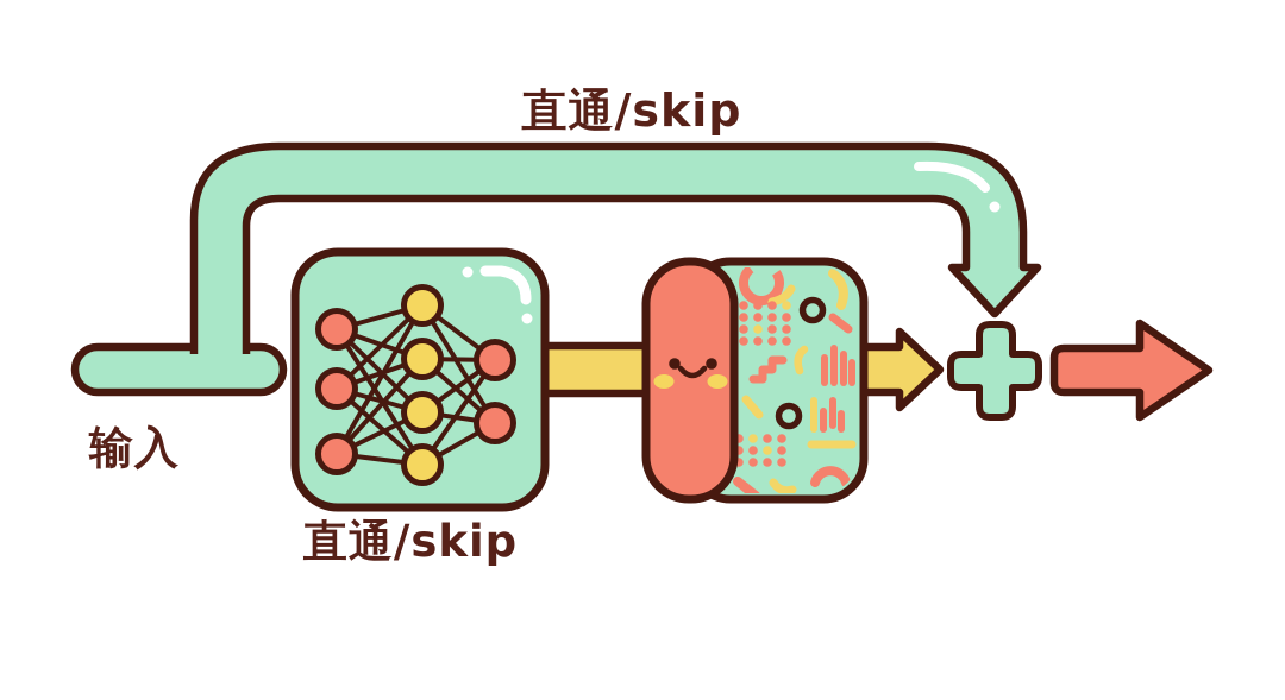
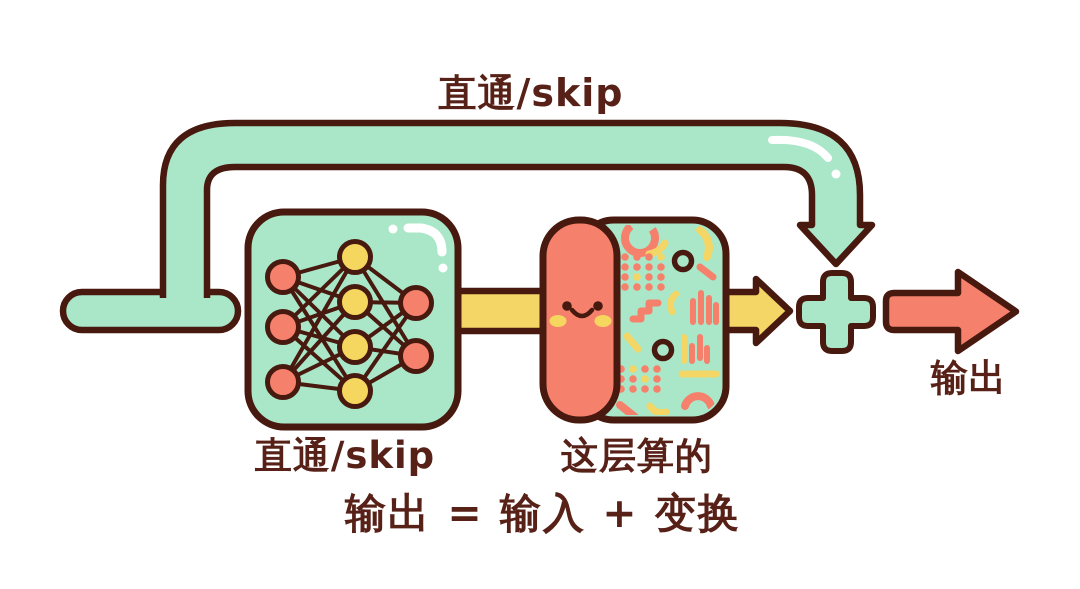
  直通/skip
- 输入
  直通/skip
+ 这层算的
+ 输出
+ 输出 = 输入 + 变换
